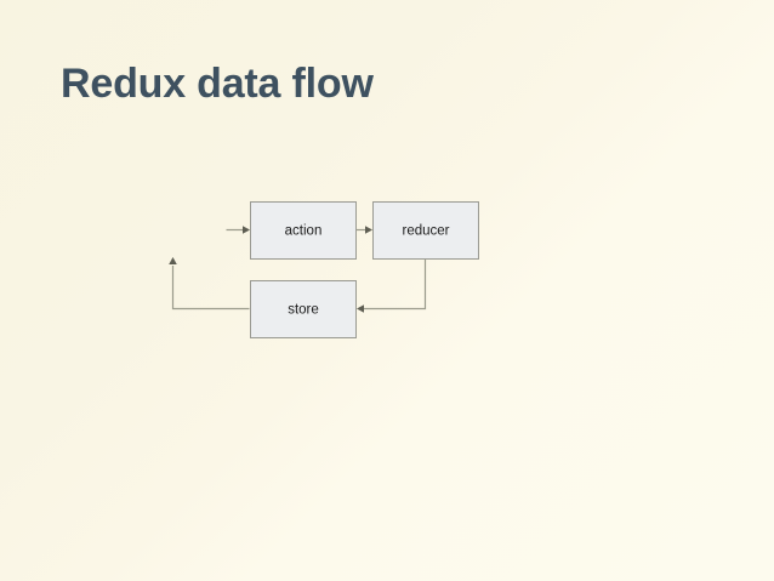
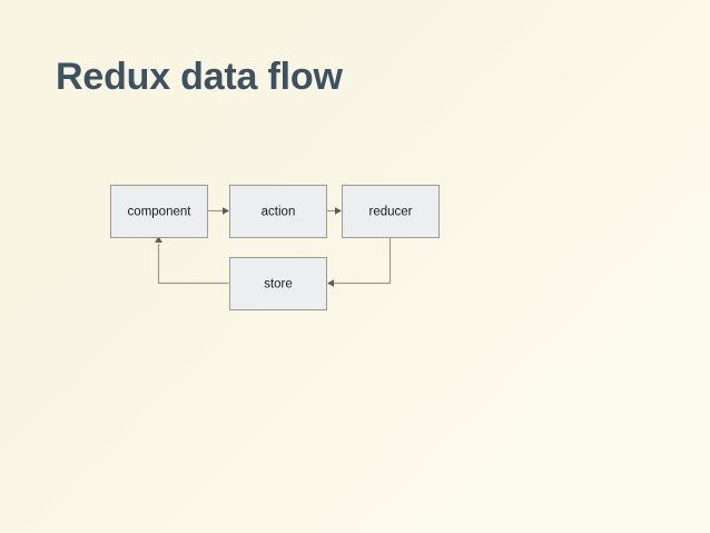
  Redux data flow
+ component
  action
  reducer
  store
